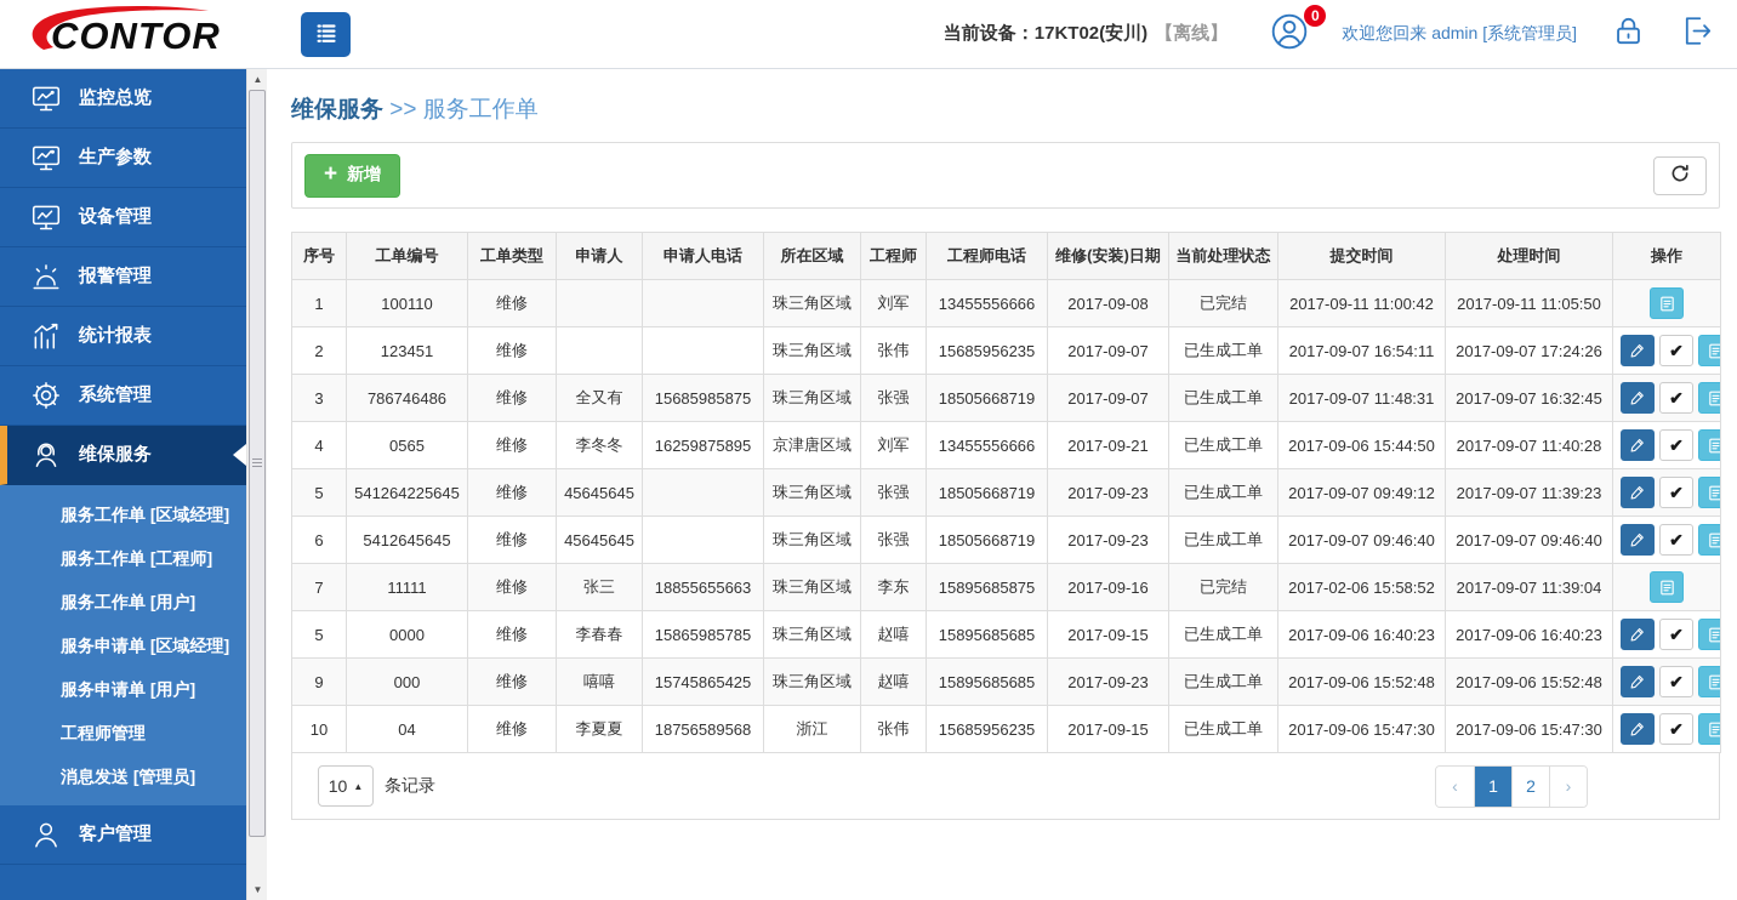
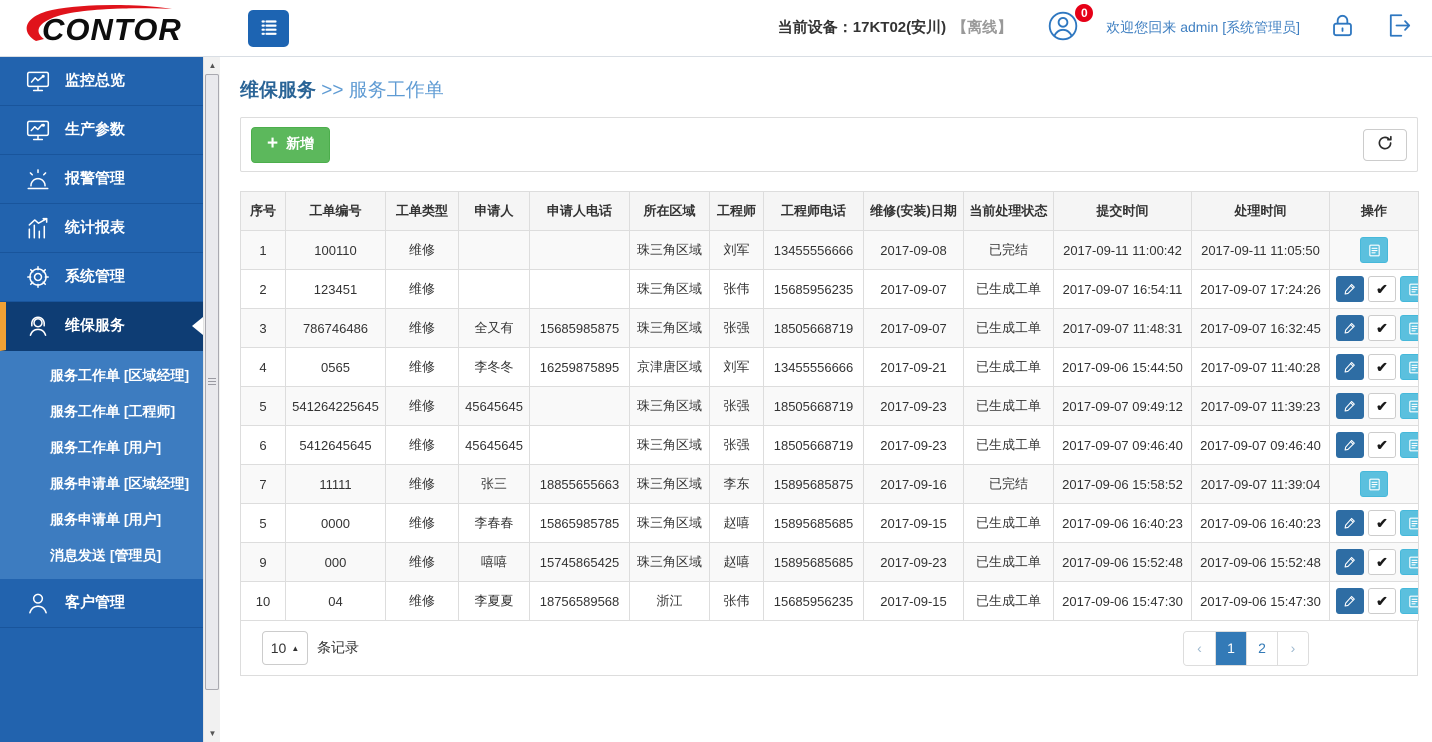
  CONTOR
  当前设备：17KT02(安川) 【离线】
  0
  欢迎您回来 admin [系统管理员]
  监控总览
  生产参数
- 设备管理
  报警管理
  统计报表
  系统管理
  维保服务
  服务工作单 [区域经理]
  服务工作单 [工程师]
  服务工作单 [用户]
  服务申请单 [区域经理]
  服务申请单 [用户]
- 工程师管理
  消息发送 [管理员]
  客户管理
  ▲
  ▼
  维保服务 >> 服务工作单
  +
  新增
  序号	工单编号	工单类型	申请人	申请人电话	所在区域	工程师	工程师电话	维修(安装)日期	当前处理状态	提交时间	处理时间	操作
  1	100110	维修			珠三角区域	刘军	13455556666	2017-09-08	已完结	2017-09-11 11:00:42	2017-09-11 11:05:50
  2	123451	维修			珠三角区域	张伟	15685956235	2017-09-07	已生成工单	2017-09-07 16:54:11	2017-09-07 17:24:26	✔
  3	786746486	维修	全又有	15685985875	珠三角区域	张强	18505668719	2017-09-07	已生成工单	2017-09-07 11:48:31	2017-09-07 16:32:45	✔
  4	0565	维修	李冬冬	16259875895	京津唐区域	刘军	13455556666	2017-09-21	已生成工单	2017-09-06 15:44:50	2017-09-07 11:40:28	✔
  5	541264225645	维修	45645645		珠三角区域	张强	18505668719	2017-09-23	已生成工单	2017-09-07 09:49:12	2017-09-07 11:39:23	✔
  6	5412645645	维修	45645645		珠三角区域	张强	18505668719	2017-09-23	已生成工单	2017-09-07 09:46:40	2017-09-07 09:46:40	✔
- 7	11111	维修	张三	18855655663	珠三角区域	李东	15895685875	2017-09-16	已完结	2017-02-06 15:58:52	2017-09-07 11:39:04
+ 7	11111	维修	张三	18855655663	珠三角区域	李东	15895685875	2017-09-16	已完结	2017-09-06 15:58:52	2017-09-07 11:39:04
  5	0000	维修	李春春	15865985785	珠三角区域	赵嘻	15895685685	2017-09-15	已生成工单	2017-09-06 16:40:23	2017-09-06 16:40:23	✔
  9	000	维修	嘻嘻	15745865425	珠三角区域	赵嘻	15895685685	2017-09-23	已生成工单	2017-09-06 15:52:48	2017-09-06 15:52:48	✔
  10	04	维修	李夏夏	18756589568	浙江	张伟	15685956235	2017-09-15	已生成工单	2017-09-06 15:47:30	2017-09-06 15:47:30	✔
  10
  ▲
  条记录
  ‹
  1
  2
  ›
